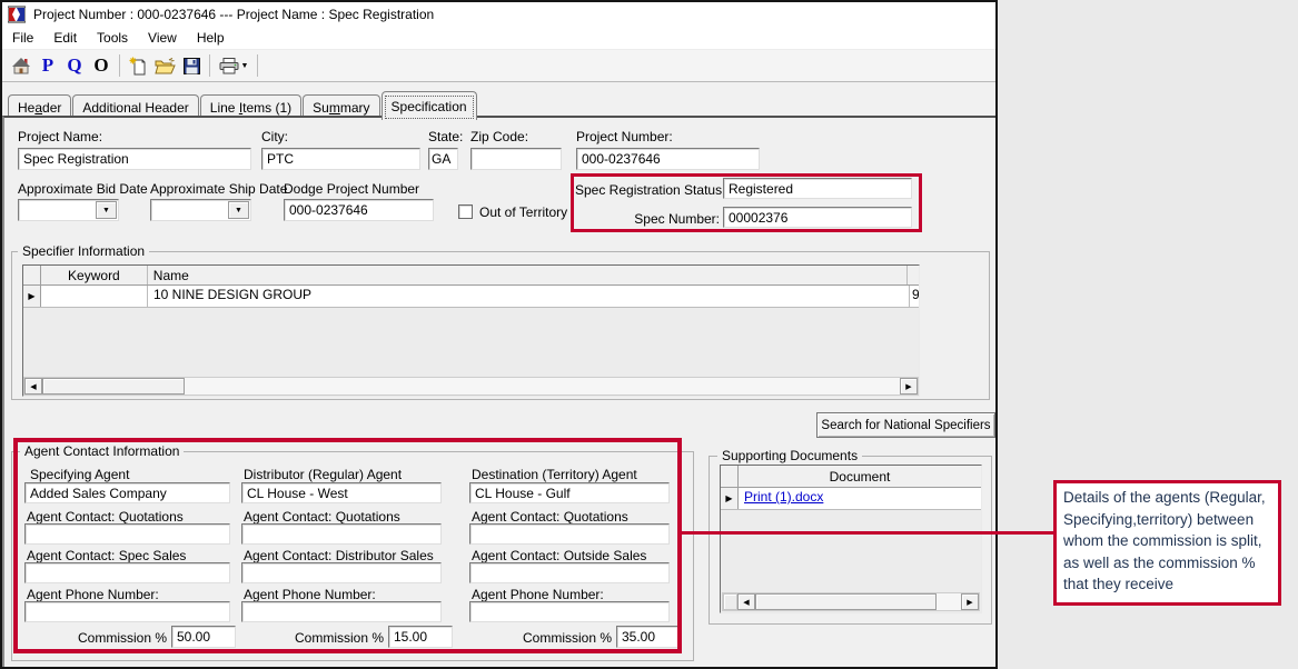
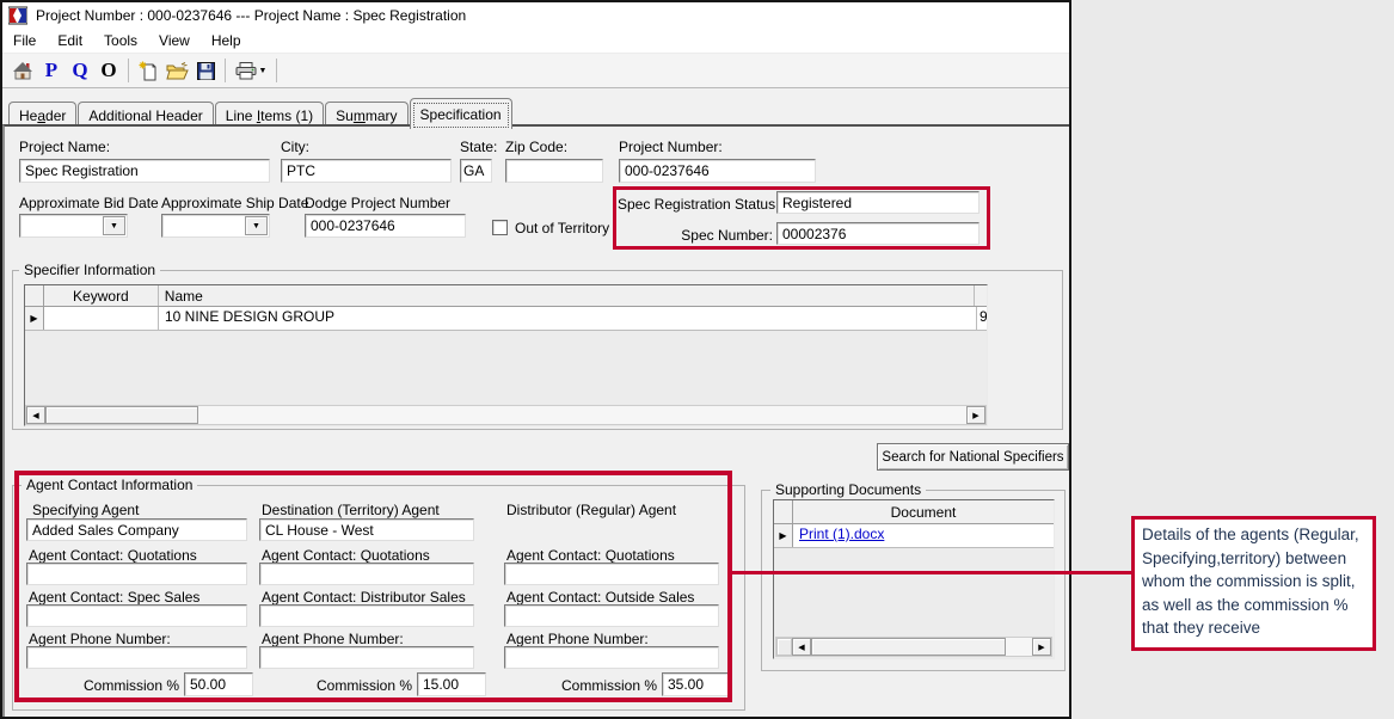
  Project Number : 000-0237646 --- Project Name : Spec Registration
  File
  Edit
  Tools
  View
  Help
  P
  Q
  O
  Header
  Additional Header
  Line Items (1)
  Summary
  Specification
  Project Name:
  Spec Registration
  City:
  PTC
  State:
  GA
  Zip Code:
  Project Number:
  000-0237646
  Approximate Bid Date
  Approximate Ship Date
  Dodge Project Number
  000-0237646
  Out of Territory
  Spec Registration Status
  Registered
  Spec Number:
  00002376
  Specifier Information
  Keyword
  Name
  ▶
  10 NINE DESIGN GROUP
  9
  Search for National Specifiers
  Agent Contact Information
  Specifying Agent
  Added Sales Company
  Agent Contact: Quotations
  Agent Contact: Spec Sales
  Agent Phone Number:
  Commission %
  50.00
- Distributor (Regular) Agent
+ Destination (Territory) Agent
  CL House - West
  Agent Contact: Quotations
  Agent Contact: Distributor Sales
  Agent Phone Number:
  Commission %
  15.00
- Destination (Territory) Agent
+ Distributor (Regular) Agent
- CL House - Gulf
  Agent Contact: Quotations
  Agent Contact: Outside Sales
  Agent Phone Number:
  Commission %
  35.00
  Supporting Documents
  Document
  ▶
  Print (1).docx
  Details of the agents (Regular, Specifying,territory) between whom the commission is split, as well as the commission % that they receive
